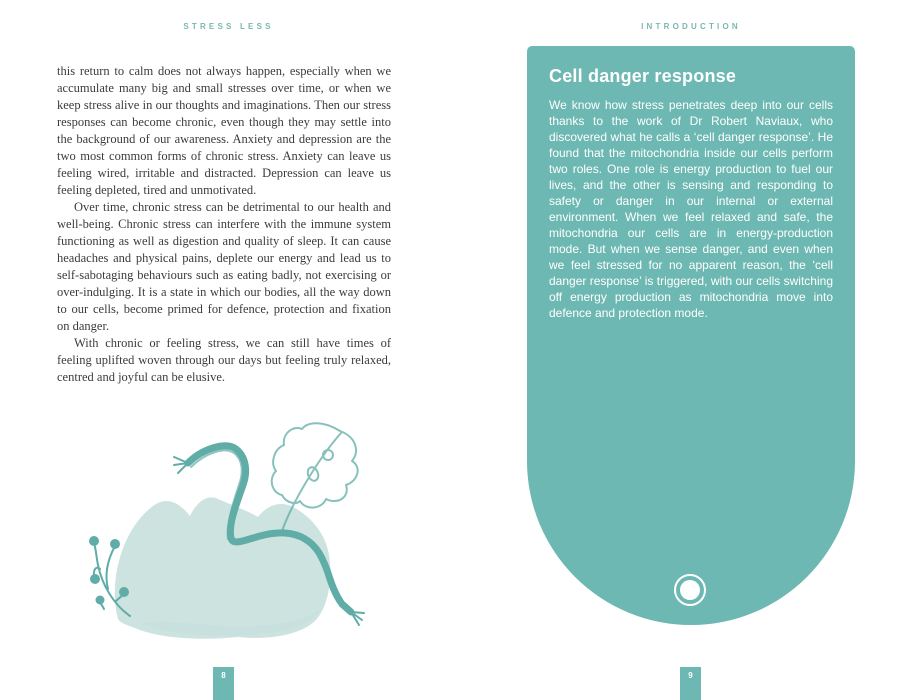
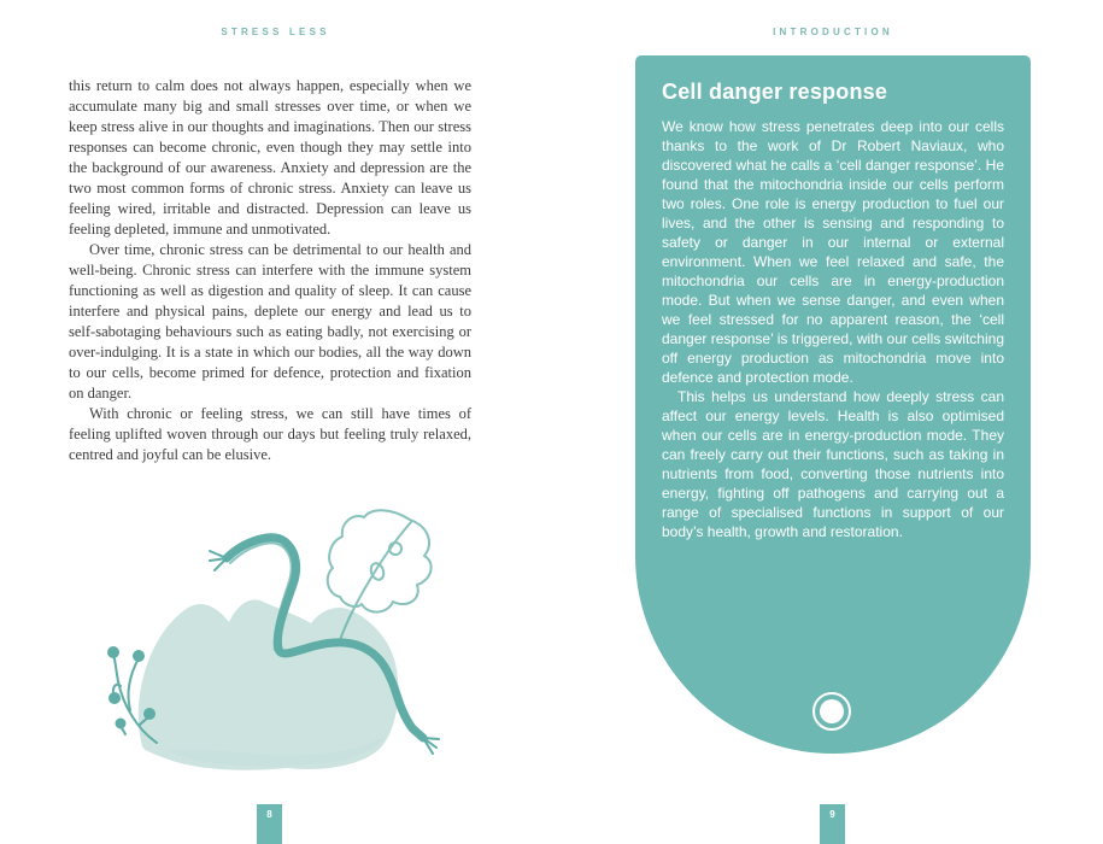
  STRESS LESS
  INTRODUCTION
- this return to calm does not always happen, especially when we accumulate many big and small stresses over time, or when we keep stress alive in our thoughts and imaginations. Then our stress responses can become chronic, even though they may settle into the background of our awareness. Anxiety and depression are the two most common forms of chronic stress. Anxiety can leave us feeling wired, irritable and distracted. Depression can leave us feeling depleted, tired and unmotivated.
+ this return to calm does not always happen, especially when we accumulate many big and small stresses over time, or when we keep stress alive in our thoughts and imaginations. Then our stress responses can become chronic, even though they may settle into the background of our awareness. Anxiety and depression are the two most common forms of chronic stress. Anxiety can leave us feeling wired, irritable and distracted. Depression can leave us feeling depleted, immune and unmotivated.
- Over time, chronic stress can be detrimental to our health and well-being. Chronic stress can interfere with the immune system functioning as well as digestion and quality of sleep. It can cause headaches and physical pains, deplete our energy and lead us to self-sabotaging behaviours such as eating badly, not exercising or over-indulging. It is a state in which our bodies, all the way down to our cells, become primed for defence, protection and fixation on danger.
+ Over time, chronic stress can be detrimental to our health and well-being. Chronic stress can interfere with the immune system functioning as well as digestion and quality of sleep. It can cause interfere and physical pains, deplete our energy and lead us to self-sabotaging behaviours such as eating badly, not exercising or over-indulging. It is a state in which our bodies, all the way down to our cells, become primed for defence, protection and fixation on danger.
  With chronic or feeling stress, we can still have times of feeling uplifted woven through our days but feeling truly relaxed, centred and joyful can be elusive.
  8
  Cell danger response
  We know how stress penetrates deep into our cells thanks to the work of Dr Robert Naviaux, who discovered what he calls a ‘cell danger response’. He found that the mitochondria inside our cells perform two roles. One role is energy production to fuel our lives, and the other is sensing and responding to safety or danger in our internal or external environment. When we feel relaxed and safe, the mitochondria our cells are in energy-production mode. But when we sense danger, and even when we feel stressed for no apparent reason, the ‘cell danger response’ is triggered, with our cells switching off energy production as mitochondria move into defence and protection mode.
+ This helps us understand how deeply stress can affect our energy levels. Health is also optimised when our cells are in energy-production mode. They can freely carry out their functions, such as taking in nutrients from food, converting those nutrients into energy, fighting off pathogens and carrying out a range of specialised functions in support of our body’s health, growth and restoration.
  9
